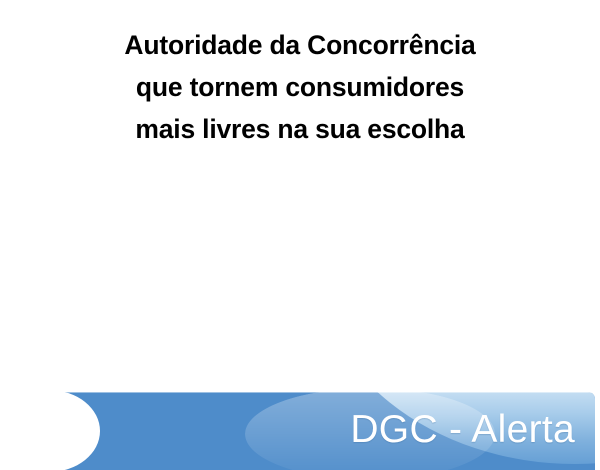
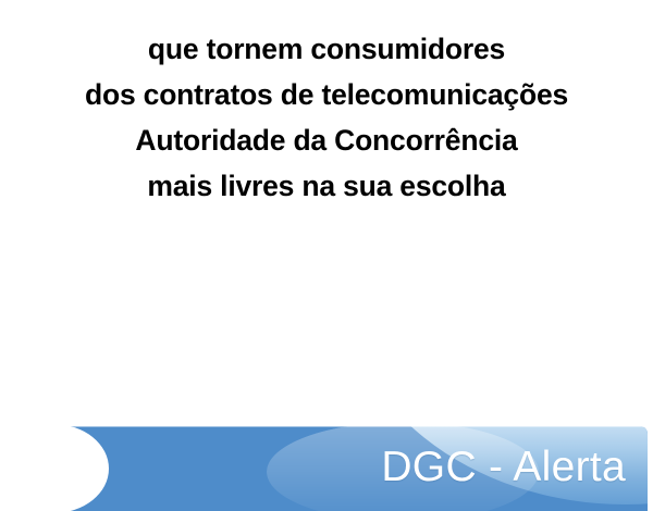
- Autoridade da Concorrência
+ que tornem consumidores
+ dos contratos de telecomunicações
- que tornem consumidores
+ Autoridade da Concorrência
  mais livres na sua escolha
  DGC - Alerta
